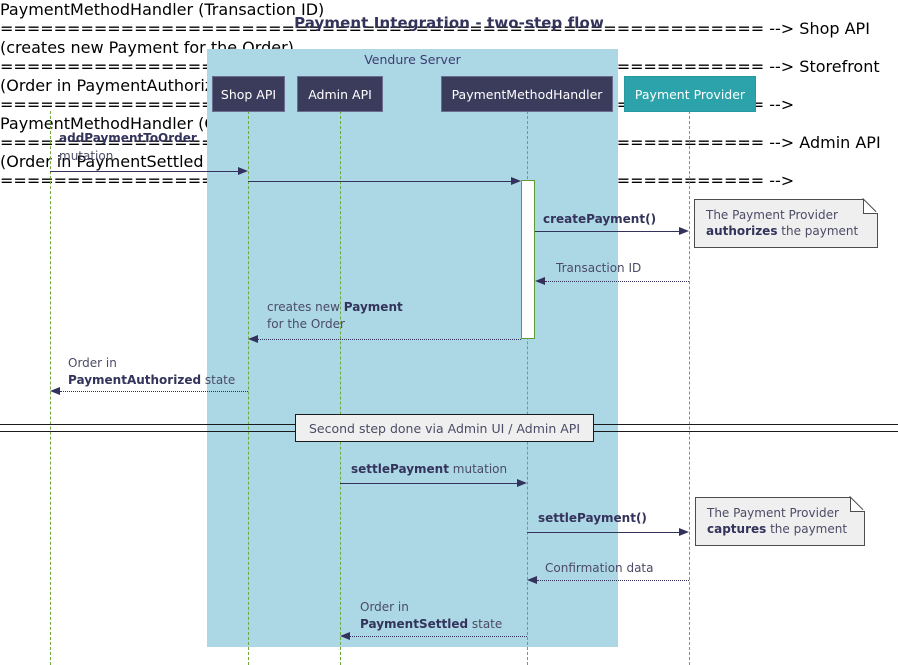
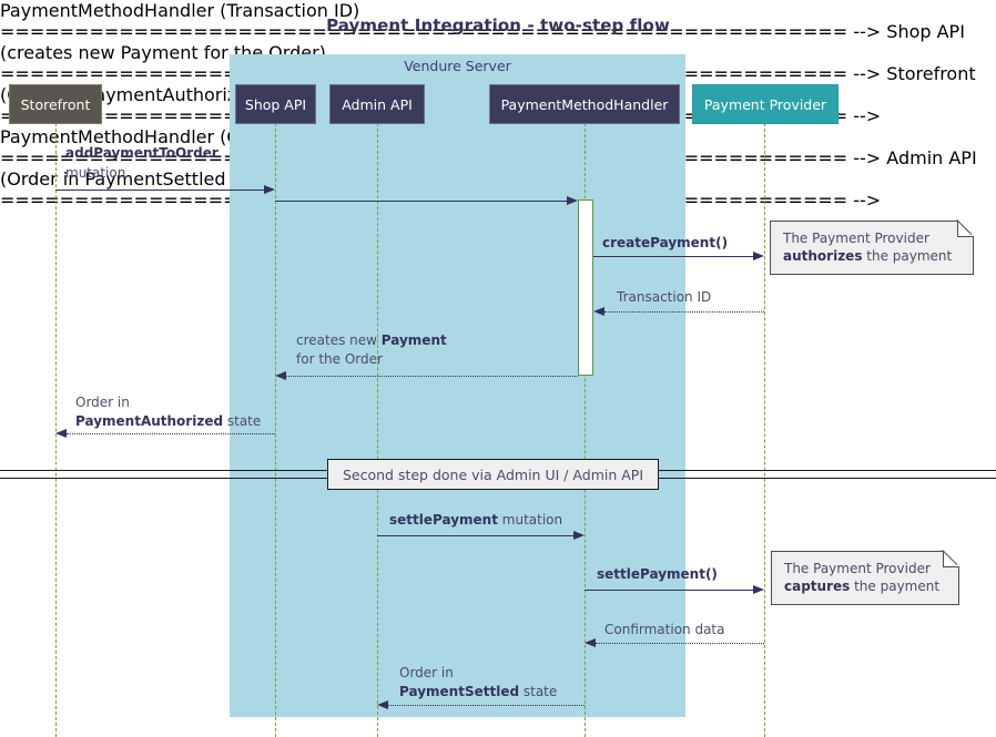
  Payment Integration - two-step flow
  Vendure Server
+ Storefront
  Shop API
  Admin API
  PaymentMethodHandler
  Payment Provider
  addPaymentToOrder
  mutation
  createPayment()
  The Payment Provider
  authorizes the payment
  PaymentMethodHandler (Transaction ID) ========================================================= -->
  Transaction ID
  Shop API (creates new Payment for the Order) ========================================================= -->
  creates new Payment
  for the Order
  Storefront (Order in PaymentAuthorized state) ========================================================= -->
  Order in
  PaymentAuthorized state
  Second step done via Admin UI / Admin API
  settlePayment mutation
  settlePayment()
  The Payment Provider
  captures the payment
  PaymentMethodHandler (Confirmation data) ========================================================= -->
  Confirmation data
  Admin API (Order in PaymentSettled state) ========================================================= -->
  Order in
  PaymentSettled state
